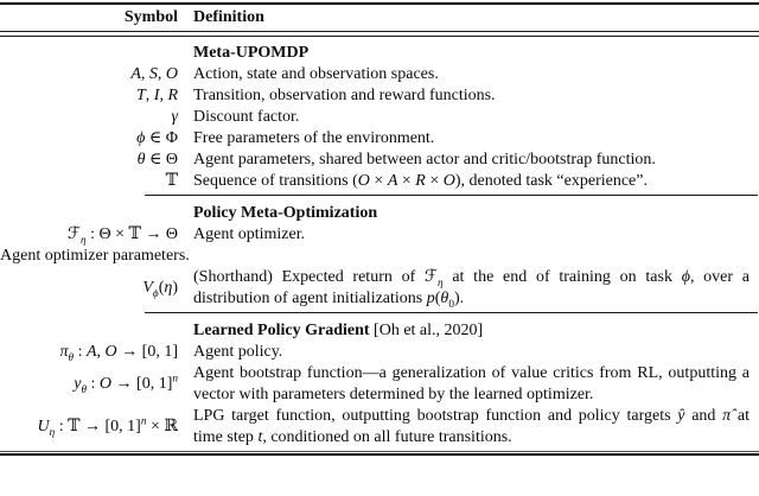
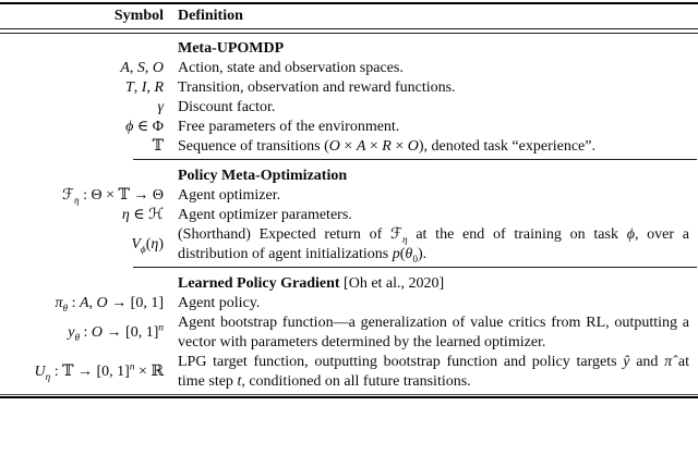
  Symbol
  Definition
  Meta-UPOMDP
  A, S, O
  Action, state and observation spaces.
  T, I, R
  Transition, observation and reward functions.
  γ
  Discount factor.
  ϕ ∈ Φ
  Free parameters of the environment.
- θ ∈ Θ
- Agent parameters, shared between actor and critic/bootstrap function.
  𝕋
  Sequence of transitions (O × A × R × O), denoted task “experience”.
  Policy Meta-Optimization
  ℱη : Θ × 𝕋 → Θ
  Agent optimizer.
+ η ∈ ℋ
  Agent optimizer parameters.
  Vϕ(η)
  (Shorthand) Expected return of ℱη at the end of training on task ϕ, over a distribution of agent initializations p(θ0).
  Learned Policy Gradient [Oh et al., 2020]
  πθ : A, O → [0, 1]
  Agent policy.
  yθ : O → [0, 1]n
  Agent bootstrap function—a generalization of value critics from RL, outputting a vector with parameters determined by the learned optimizer.
  Uη : 𝕋 → [0, 1]n × ℝ
  LPG target function, outputting bootstrap function and policy targets ŷ and π̂ at time step t, conditioned on all future transitions.
